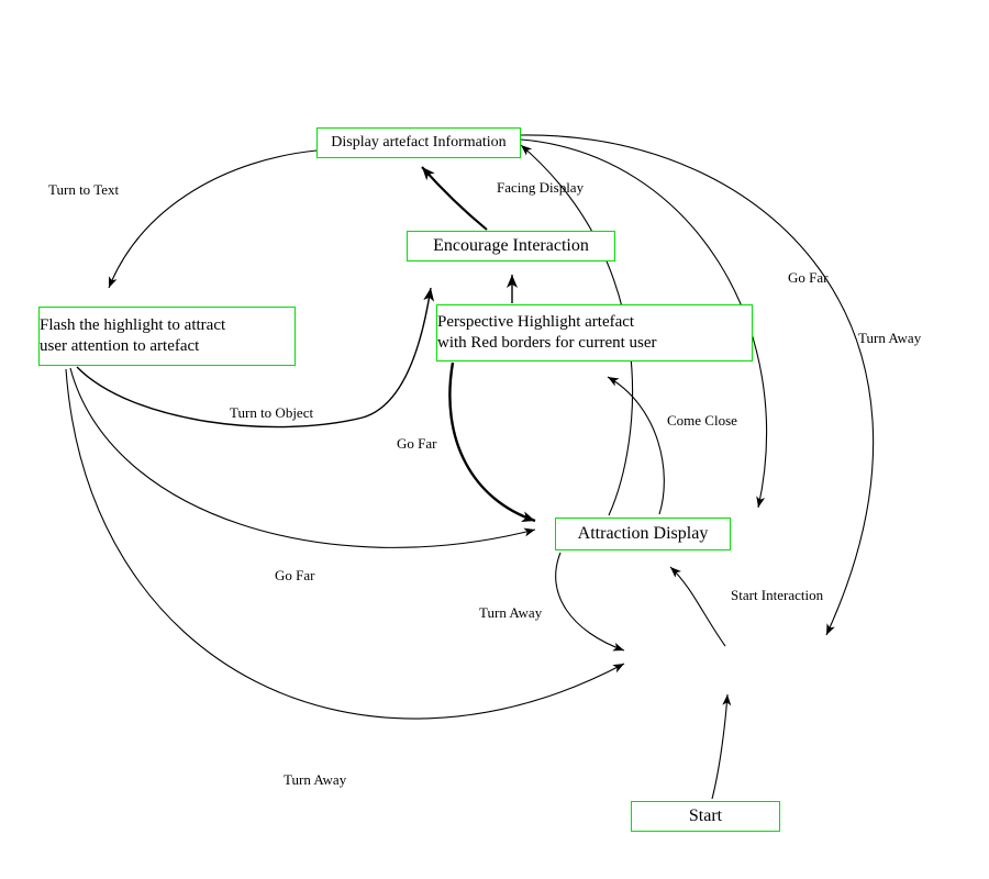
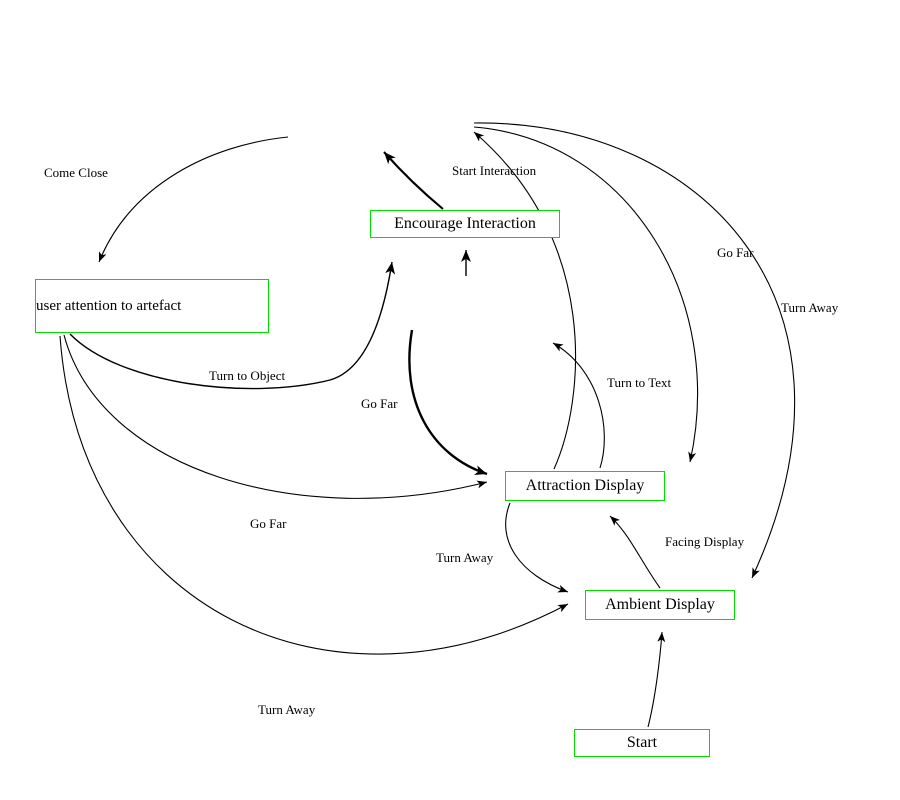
- Display artefact Information
- Flash the highlight to attract
  user attention to artefact
  Encourage Interaction
- Perspective Highlight artefact
- with Red borders for current user
  Attraction Display
+ Ambient Display
  Start
- Turn to Text
+ Come Close
- Facing Display
+ Start Interaction
  Go Far
  Turn Away
  Turn to Object
  Go Far
- Come Close
+ Turn to Text
  Go Far
  Turn Away
- Start Interaction
+ Facing Display
  Turn Away
